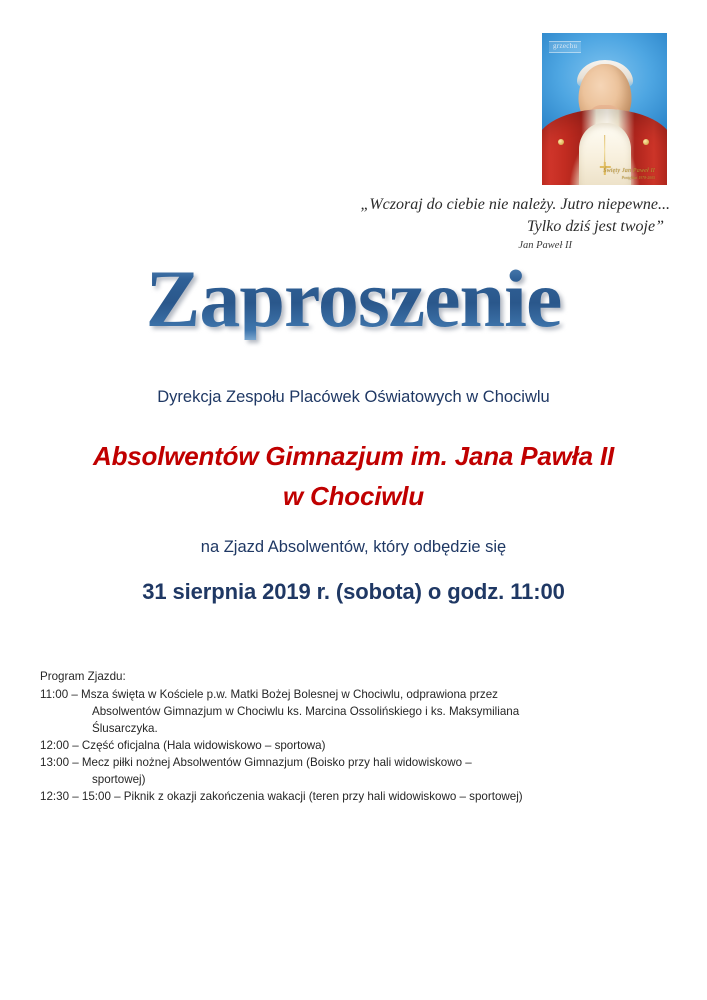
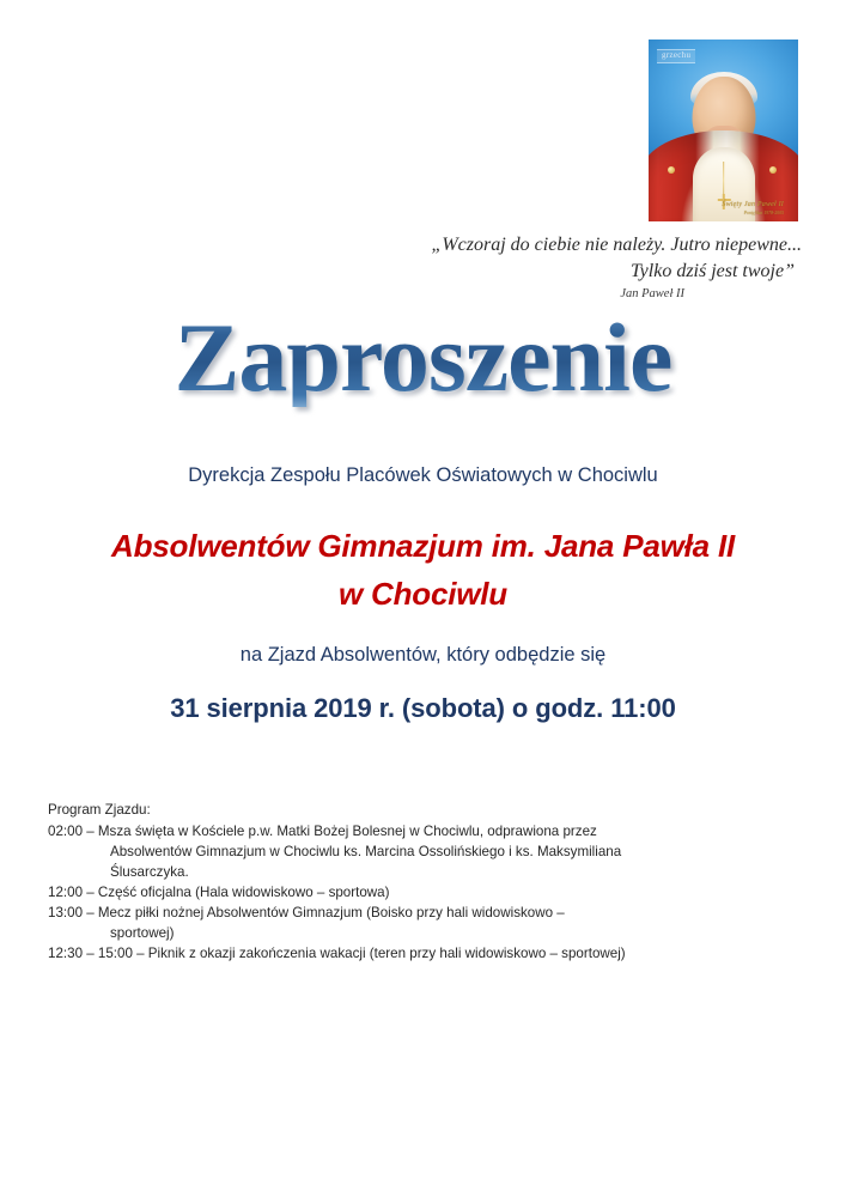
  grzechu
  „Wczoraj do ciebie nie należy. Jutro niepewne...
  Tylko dziś jest twoje”
  Jan Paweł II
  Zaproszenie
  Dyrekcja Zespołu Placówek Oświatowych w Chociwlu
  Absolwentów Gimnazjum im. Jana Pawła II
  w Chociwlu
  na Zjazd Absolwentów, który odbędzie się
  31 sierpnia 2019 r. (sobota) o godz. 11:00
  Program Zjazdu:
- 11:00 – Msza święta w Kościele p.w. Matki Bożej Bolesnej w Chociwlu, odprawiona przez
+ 02:00 – Msza święta w Kościele p.w. Matki Bożej Bolesnej w Chociwlu, odprawiona przez
  Absolwentów Gimnazjum w Chociwlu ks. Marcina Ossolińskiego i ks. Maksymiliana
  Ślusarczyka.
  12:00 – Część oficjalna (Hala widowiskowo – sportowa)
  13:00 – Mecz piłki nożnej Absolwentów Gimnazjum (Boisko przy hali widowiskowo –
  sportowej)
  12:30 – 15:00 – Piknik z okazji zakończenia wakacji (teren przy hali widowiskowo – sportowej)
